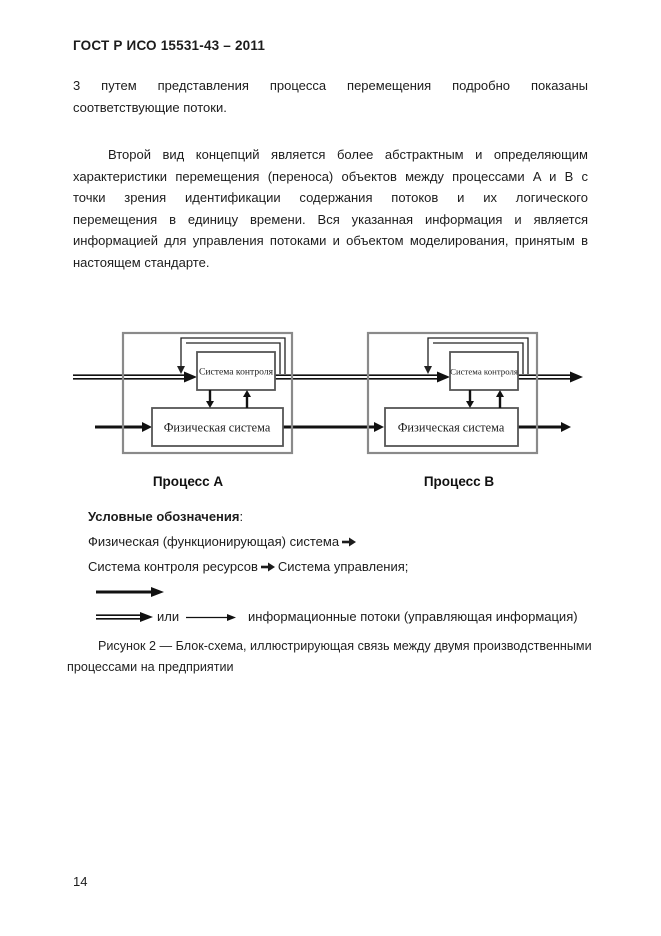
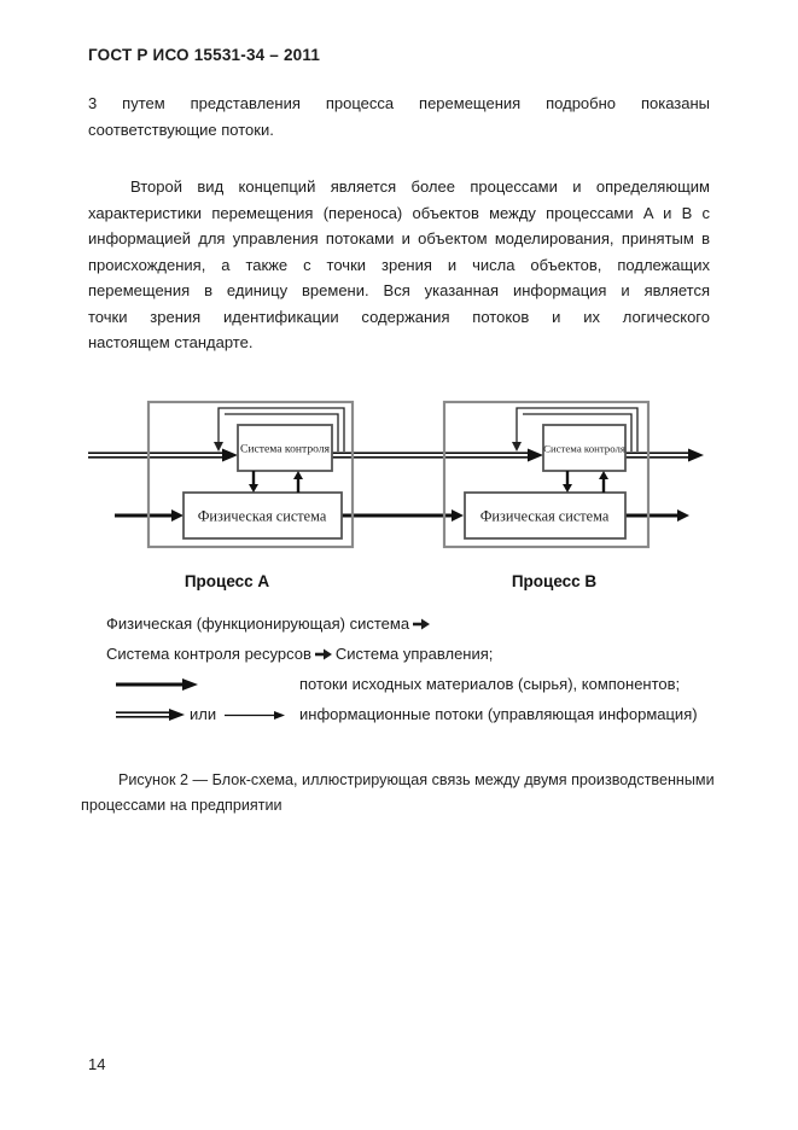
- ГОСТ Р ИСО 15531-43 – 2011
+ ГОСТ Р ИСО 15531-34 – 2011
  3 путем представления процесса перемещения подробно показаны
  соответствующие потоки.
- Второй вид концепций является более абстрактным и определяющим
+ Второй вид концепций является более процессами и определяющим
  характеристики перемещения (переноса) объектов между процессами A и B с
- точки зрения идентификации содержания потоков и их логического
+ информацией для управления потоками и объектом моделирования, принятым в
+ происхождения, а также с точки зрения и числа объектов, подлежащих
  перемещения в единицу времени. Вся указанная информация и является
- информацией для управления потоками и объектом моделирования, принятым в
+ точки зрения идентификации содержания потоков и их логического
  настоящем стандарте.
  Система контроля
  Физическая система
  Процесс A
  Система контроля
  Физическая система
  Процесс B
- Условные обозначения:
  Физическая (функционирующая) система
  Система контроля ресурсов Система управления;
+ потоки исходных материалов (сырья), компонентов;
  или
  информационные потоки (управляющая информация)
  Рисунок 2 — Блок-схема, иллюстрирующая связь между двумя производственными
  процессами на предприятии
  14
